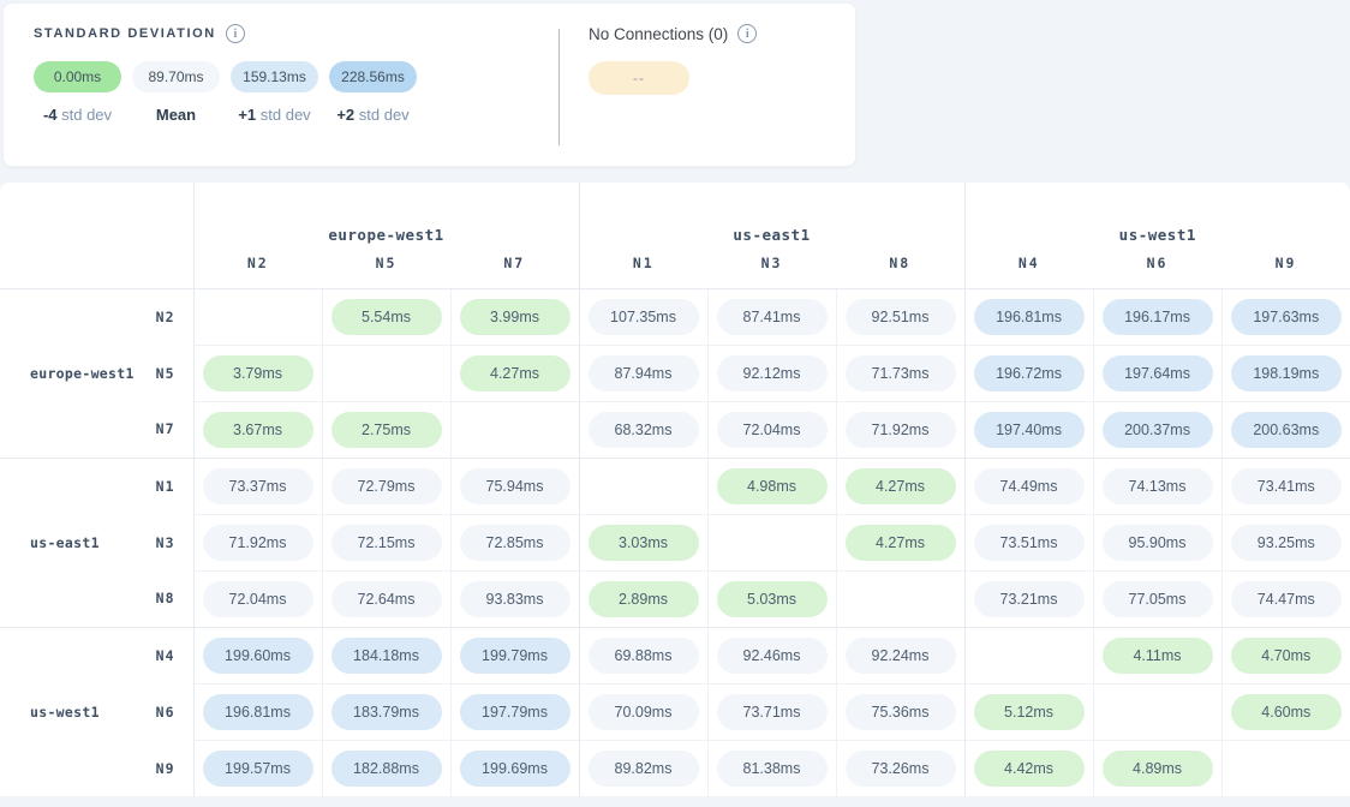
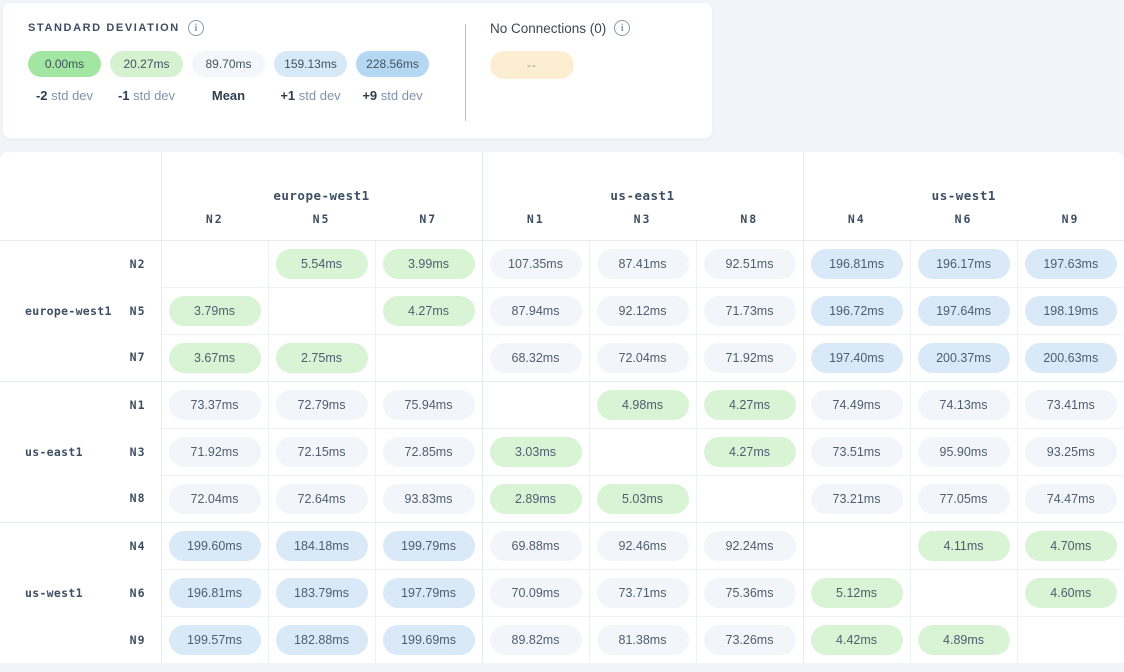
  STANDARD DEVIATION
  0.00ms
- -4 std dev
+ -2 std dev
+ 20.27ms
+ -1 std dev
  89.70ms
  Mean
  159.13ms
  +1 std dev
  228.56ms
- +2 std dev
+ +9 std dev
  No Connections (0)
  --
  	europe-west1	us-east1	us-west1
  N2	N5	N7	N1	N3	N8	N4	N6	N9
  europe-west1	N2		5.54ms	3.99ms	107.35ms	87.41ms	92.51ms	196.81ms	196.17ms	197.63ms
  N5	3.79ms		4.27ms	87.94ms	92.12ms	71.73ms	196.72ms	197.64ms	198.19ms
  N7	3.67ms	2.75ms		68.32ms	72.04ms	71.92ms	197.40ms	200.37ms	200.63ms
  us-east1	N1	73.37ms	72.79ms	75.94ms		4.98ms	4.27ms	74.49ms	74.13ms	73.41ms
  N3	71.92ms	72.15ms	72.85ms	3.03ms		4.27ms	73.51ms	95.90ms	93.25ms
  N8	72.04ms	72.64ms	93.83ms	2.89ms	5.03ms		73.21ms	77.05ms	74.47ms
  us-west1	N4	199.60ms	184.18ms	199.79ms	69.88ms	92.46ms	92.24ms		4.11ms	4.70ms
  N6	196.81ms	183.79ms	197.79ms	70.09ms	73.71ms	75.36ms	5.12ms		4.60ms
  N9	199.57ms	182.88ms	199.69ms	89.82ms	81.38ms	73.26ms	4.42ms	4.89ms
